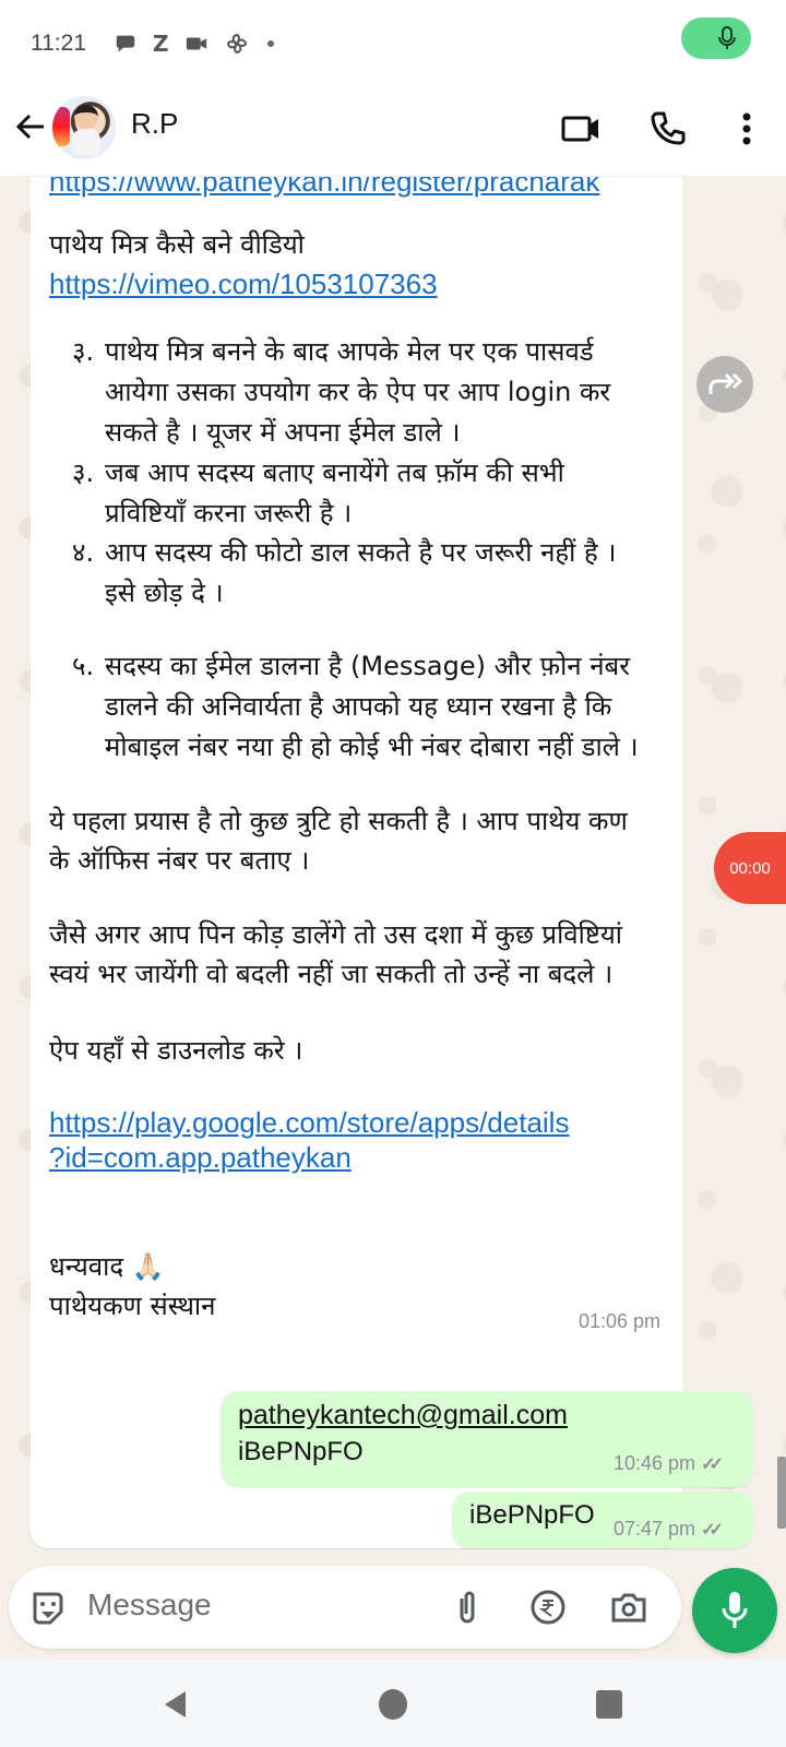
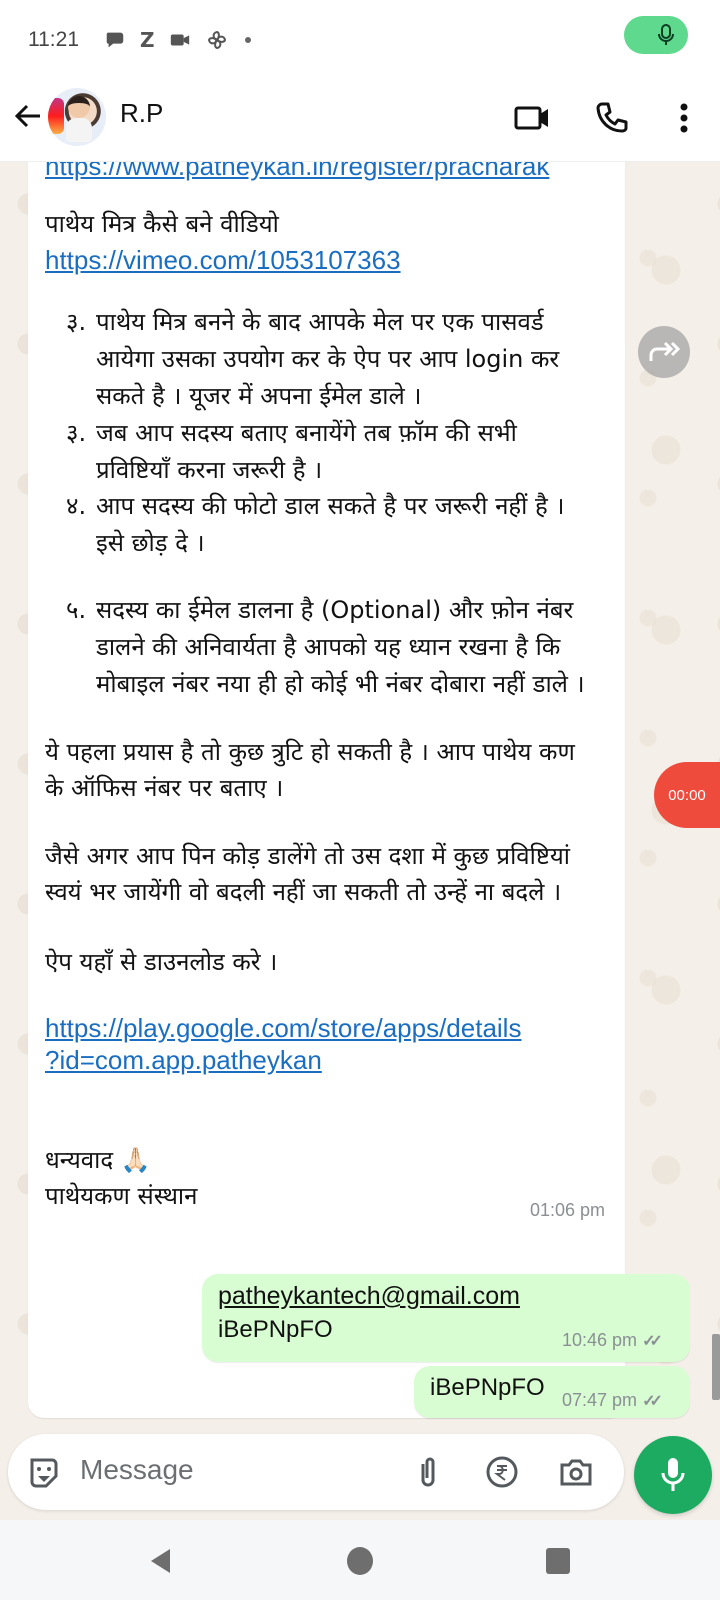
  11:21
  Z
  R.P
  https://www.patheykan.in/register/pracharak
  पाथेय मित्र कैसे बने वीडियो
  https://vimeo.com/1053107363
  ३.
  पाथेय मित्र बनने के बाद आपके मेल पर एक पासवर्ड
  आयेगा उसका उपयोग कर के ऐप पर आप login कर
  सकते है । यूजर में अपना ईमेल डाले ।
  ३.
  जब आप सदस्य बताए बनायेंगे तब फ़ॉम की सभी
  प्रविष्टियाँ करना जरूरी है ।
  ४.
  आप सदस्य की फोटो डाल सकते है पर जरूरी नहीं है ।
  इसे छोड़ दे ।
  ५.
- सदस्य का ईमेल डालना है (Message) और फ़ोन नंबर
+ सदस्य का ईमेल डालना है (Optional) और फ़ोन नंबर
  डालने की अनिवार्यता है आपको यह ध्यान रखना है कि
  मोबाइल नंबर नया ही हो कोई भी नंबर दोबारा नहीं डाले ।
  ये पहला प्रयास है तो कुछ त्रुटि हो सकती है । आप पाथेय कण
  के ऑफिस नंबर पर बताए ।
  जैसे अगर आप पिन कोड़ डालेंगे तो उस दशा में कुछ प्रविष्टियां
  स्वयं भर जायेंगी वो बदली नहीं जा सकती तो उन्हें ना बदले ।
  ऐप यहाँ से डाउनलोड करे ।
  https://play.google.com/store/apps/details
  ?id=com.app.patheykan
  धन्यवाद 🙏🏻
  पाथेयकण संस्थान
  01:06 pm
  patheykantech@gmail.com
  iBePNpFO
  10:46 pm ✓✓
  iBePNpFO
  07:47 pm ✓✓
  00:00
  Message
